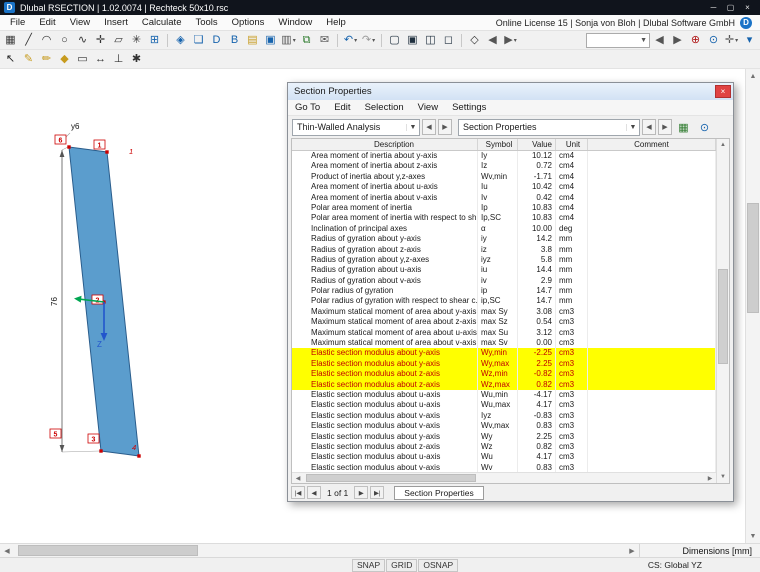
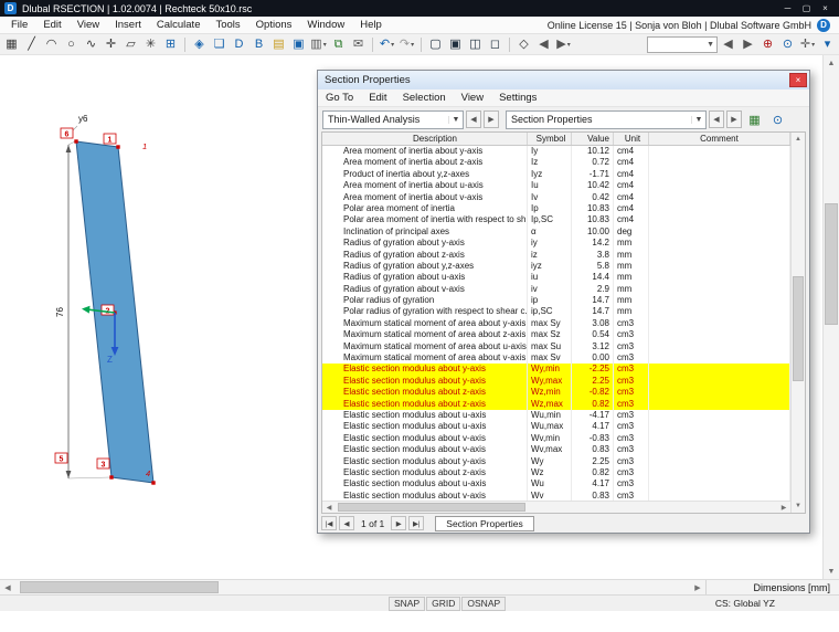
  D
  Dlubal RSECTION | 1.02.0074 | Rechteck 50x10.rsc
  ─
  ▢
  ×
  File
  Edit
  View
  Insert
  Calculate
  Tools
  Options
  Window
  Help
  Online License 15 | Sonja von Bloh | Dlubal Software GmbH
  D
  ▦
  ╱
  ◠
  ○
  ∿
  ✛
  ▱
  ✳
  ⊞
  ◈
  ❏
  D
  B
  ▤
  ▣
  ▥
  ⧉
  ✉
  ↶
  ↷
  ▢
  ▣
  ◫
  ◻
  ◇
  ◀
  ▶
  ◀
  ▶
  ⊕
  ⊙
  ✛
  ▾
- ↖
- ✎
- ✏
- ◆
- ▭
- ↔
- ⊥
- ✱
  y6
  1
  4
  Z
  Section Properties
  ×
  Go To
  Edit
  Selection
  View
  Settings
  Thin-Walled Analysis
  Section Properties
  ▦
  ⊙
  Description
  Symbol
  Value
  Unit
  Comment
  Area moment of inertia about y-axis
  Iy
  10.12
  cm4
  Area moment of inertia about z-axis
  Iz
  0.72
  cm4
  Product of inertia about y,z-axes
- Wv,min
+ Iyz
  -1.71
  cm4
  Area moment of inertia about u-axis
  Iu
  10.42
  cm4
  Area moment of inertia about v-axis
  Iv
  0.42
  cm4
  Polar area moment of inertia
  Ip
  10.83
  cm4
  Polar area moment of inertia with respect to sh.
  Ip,SC
  10.83
  cm4
  Inclination of principal axes
  α
  10.00
  deg
  Radius of gyration about y-axis
  iy
  14.2
  mm
  Radius of gyration about z-axis
  iz
  3.8
  mm
  Radius of gyration about y,z-axes
  iyz
  5.8
  mm
  Radius of gyration about u-axis
  iu
  14.4
  mm
  Radius of gyration about v-axis
  iv
  2.9
  mm
  Polar radius of gyration
  ip
  14.7
  mm
  Polar radius of gyration with respect to shear c.
  ip,SC
  14.7
  mm
  Maximum statical moment of area about y-axis
  max Sy
  3.08
  cm3
  Maximum statical moment of area about z-axis
  max Sz
  0.54
  cm3
  Maximum statical moment of area about u-axis
  max Su
  3.12
  cm3
  Maximum statical moment of area about v-axis
  max Sv
  0.00
  cm3
  Elastic section modulus about y-axis
  Wy,min
  -2.25
  cm3
  Elastic section modulus about y-axis
  Wy,max
  2.25
  cm3
  Elastic section modulus about z-axis
  Wz,min
  -0.82
  cm3
  Elastic section modulus about z-axis
  Wz,max
  0.82
  cm3
  Elastic section modulus about u-axis
  Wu,min
  -4.17
  cm3
  Elastic section modulus about u-axis
  Wu,max
  4.17
  cm3
  Elastic section modulus about v-axis
- Iyz
+ Wv,min
  -0.83
  cm3
  Elastic section modulus about v-axis
  Wv,max
  0.83
  cm3
  Elastic section modulus about y-axis
  Wy
  2.25
  cm3
  Elastic section modulus about z-axis
  Wz
  0.82
  cm3
  Elastic section modulus about u-axis
  Wu
  4.17
  cm3
  Elastic section modulus about v-axis
  Wv
  0.83
  cm3
  1 of 1
  Section Properties
  Dimensions [mm]
  SNAP
  GRID
  OSNAP
  CS: Global YZ
